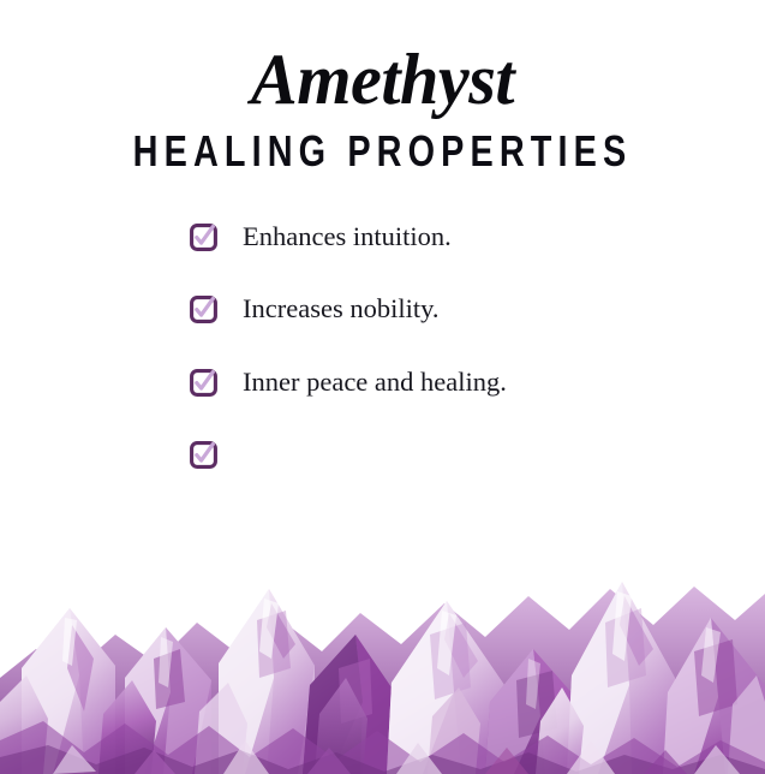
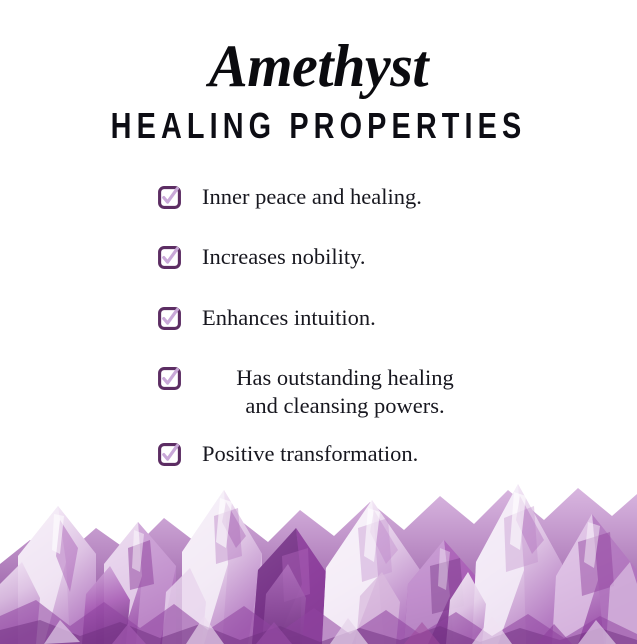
  Amethyst
  HEALING PROPERTIES
- Enhances intuition.
+ Inner peace and healing.
  Increases nobility.
- Inner peace and healing.
+ Enhances intuition.
+ Has outstanding healing
+ and cleansing powers.
+ Positive transformation.
